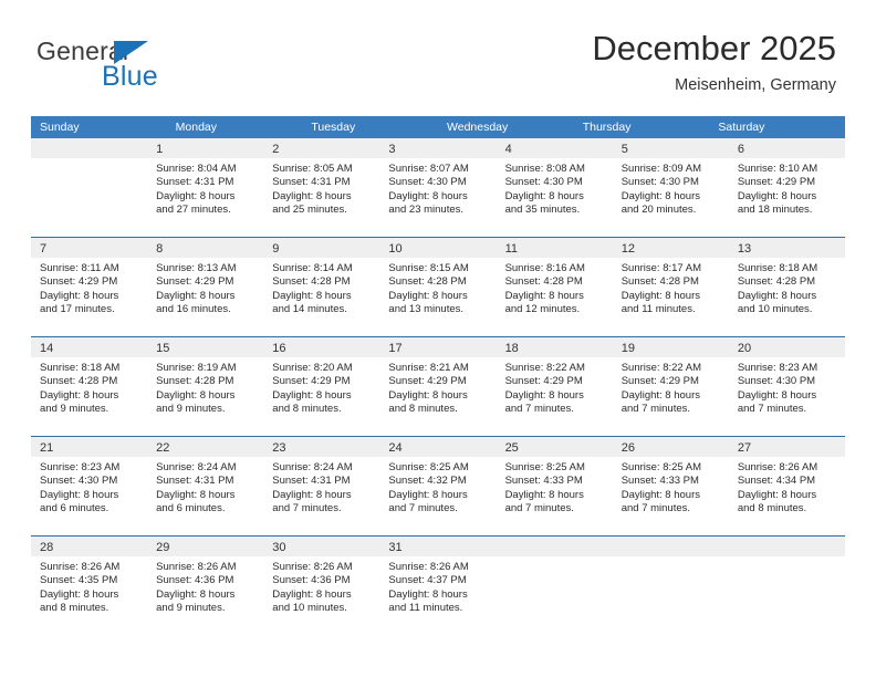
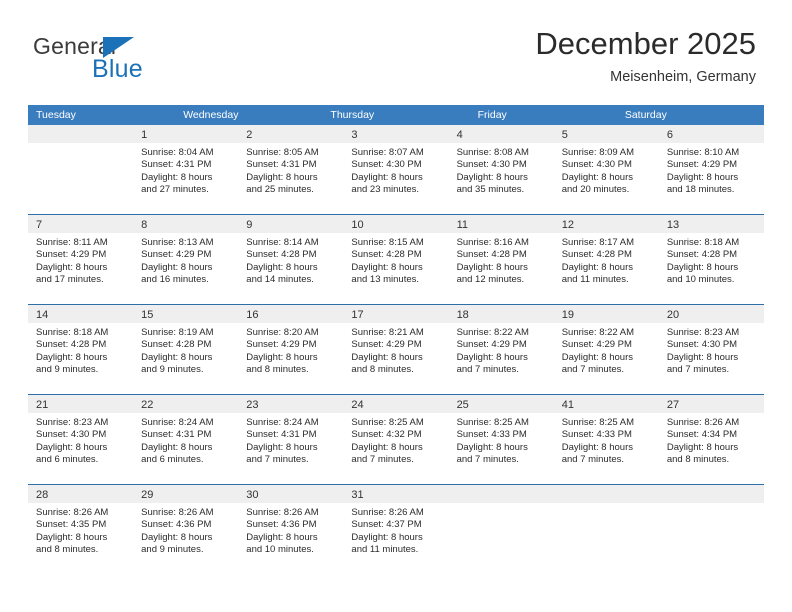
  General
  Blue
  December 2025
  Meisenheim, Germany
- Sunday
- Monday
  Tuesday
  Wednesday
  Thursday
+ Friday
  Saturday
  1
  Sunrise: 8:04 AM
  Sunset: 4:31 PM
  Daylight: 8 hours
  and 27 minutes.
  2
  Sunrise: 8:05 AM
  Sunset: 4:31 PM
  Daylight: 8 hours
  and 25 minutes.
  3
  Sunrise: 8:07 AM
  Sunset: 4:30 PM
  Daylight: 8 hours
  and 23 minutes.
  4
  Sunrise: 8:08 AM
  Sunset: 4:30 PM
  Daylight: 8 hours
  and 35 minutes.
  5
  Sunrise: 8:09 AM
  Sunset: 4:30 PM
  Daylight: 8 hours
  and 20 minutes.
  6
  Sunrise: 8:10 AM
  Sunset: 4:29 PM
  Daylight: 8 hours
  and 18 minutes.
  7
  Sunrise: 8:11 AM
  Sunset: 4:29 PM
  Daylight: 8 hours
  and 17 minutes.
  8
  Sunrise: 8:13 AM
  Sunset: 4:29 PM
  Daylight: 8 hours
  and 16 minutes.
  9
  Sunrise: 8:14 AM
  Sunset: 4:28 PM
  Daylight: 8 hours
  and 14 minutes.
  10
  Sunrise: 8:15 AM
  Sunset: 4:28 PM
  Daylight: 8 hours
  and 13 minutes.
  11
  Sunrise: 8:16 AM
  Sunset: 4:28 PM
  Daylight: 8 hours
  and 12 minutes.
  12
  Sunrise: 8:17 AM
  Sunset: 4:28 PM
  Daylight: 8 hours
  and 11 minutes.
  13
  Sunrise: 8:18 AM
  Sunset: 4:28 PM
  Daylight: 8 hours
  and 10 minutes.
  14
  Sunrise: 8:18 AM
  Sunset: 4:28 PM
  Daylight: 8 hours
  and 9 minutes.
  15
  Sunrise: 8:19 AM
  Sunset: 4:28 PM
  Daylight: 8 hours
  and 9 minutes.
  16
  Sunrise: 8:20 AM
  Sunset: 4:29 PM
  Daylight: 8 hours
  and 8 minutes.
  17
  Sunrise: 8:21 AM
  Sunset: 4:29 PM
  Daylight: 8 hours
  and 8 minutes.
  18
  Sunrise: 8:22 AM
  Sunset: 4:29 PM
  Daylight: 8 hours
  and 7 minutes.
  19
  Sunrise: 8:22 AM
  Sunset: 4:29 PM
  Daylight: 8 hours
  and 7 minutes.
  20
  Sunrise: 8:23 AM
  Sunset: 4:30 PM
  Daylight: 8 hours
  and 7 minutes.
  21
  Sunrise: 8:23 AM
  Sunset: 4:30 PM
  Daylight: 8 hours
  and 6 minutes.
  22
  Sunrise: 8:24 AM
  Sunset: 4:31 PM
  Daylight: 8 hours
  and 6 minutes.
  23
  Sunrise: 8:24 AM
  Sunset: 4:31 PM
  Daylight: 8 hours
  and 7 minutes.
  24
  Sunrise: 8:25 AM
  Sunset: 4:32 PM
  Daylight: 8 hours
  and 7 minutes.
  25
  Sunrise: 8:25 AM
  Sunset: 4:33 PM
  Daylight: 8 hours
  and 7 minutes.
- 26
+ 41
  Sunrise: 8:25 AM
  Sunset: 4:33 PM
  Daylight: 8 hours
  and 7 minutes.
  27
  Sunrise: 8:26 AM
  Sunset: 4:34 PM
  Daylight: 8 hours
  and 8 minutes.
  28
  Sunrise: 8:26 AM
  Sunset: 4:35 PM
  Daylight: 8 hours
  and 8 minutes.
  29
  Sunrise: 8:26 AM
  Sunset: 4:36 PM
  Daylight: 8 hours
  and 9 minutes.
  30
  Sunrise: 8:26 AM
  Sunset: 4:36 PM
  Daylight: 8 hours
  and 10 minutes.
  31
  Sunrise: 8:26 AM
  Sunset: 4:37 PM
  Daylight: 8 hours
  and 11 minutes.
